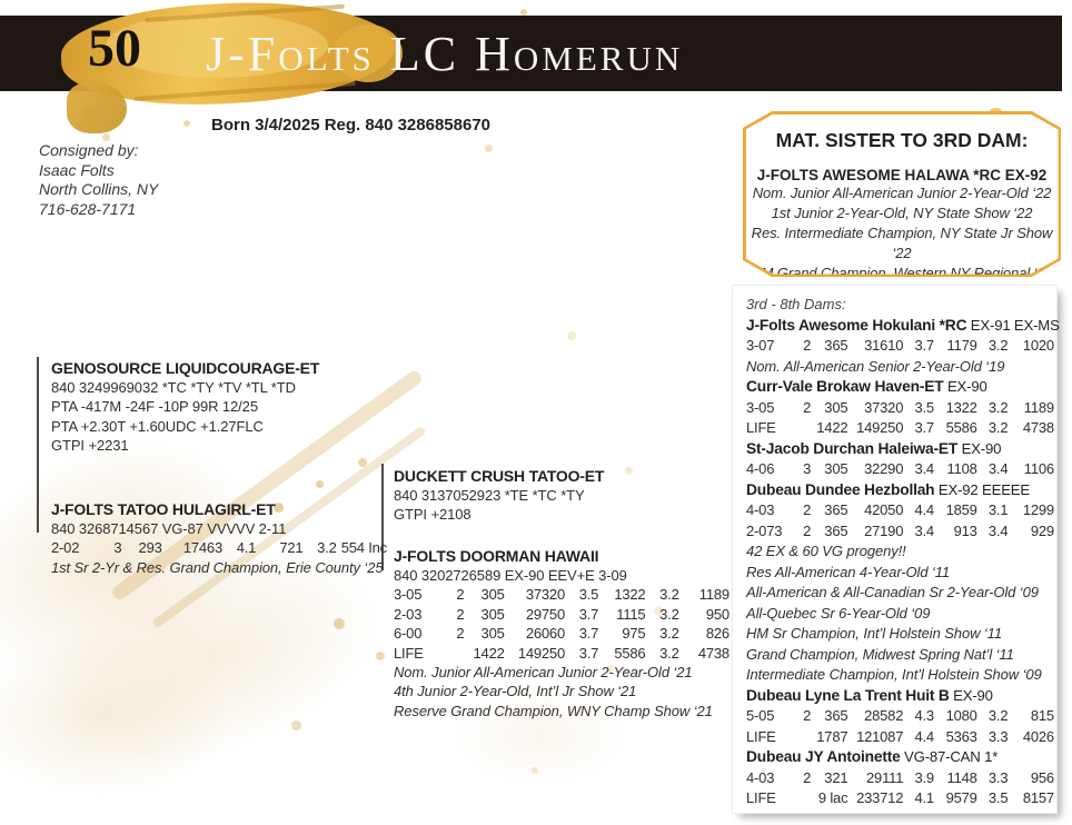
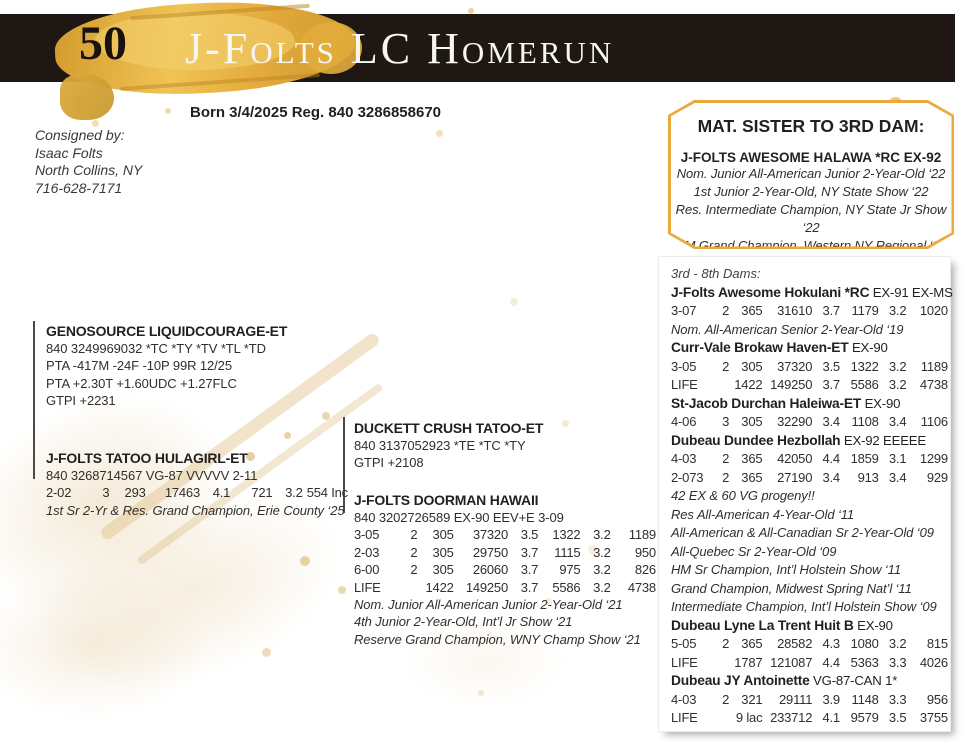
  50
  J-Folts LC Homerun
  Born 3/4/2025 Reg. 840 3286858670
  Consigned by:
  Isaac Folts
  North Collins, NY
  716-628-7171
  GENOSOURCE LIQUIDCOURAGE-ET
  840 3249969032 *TC *TY *TV *TL *TD
  PTA -417M -24F -10P 99R 12/25
  PTA +2.30T +1.60UDC +1.27FLC
  GTPI +2231
  J-FOLTS TATOO HULAGIRL-ET
  840 3268714567 VG-87 VVVVV 2-11
  2-02
  3
  293
  17463
  4.1
  721
  3.2
  554 Inc
  1st Sr 2-Yr & Res. Grand Champion, Erie County ‘25
  DUCKETT CRUSH TATOO-ET
  840 3137052923 *TE *TC *TY
  GTPI +2108
  J-FOLTS DOORMAN HAWAII
  840 3202726589 EX-90 EEV+E 3-09
  3-05
  2
  305
  37320
  3.5
  1322
  3.2
  1189
  2-03
  2
  305
  29750
  3.7
  1115
  3.2
  950
  6-00
  2
  305
  26060
  3.7
  975
  3.2
  826
  LIFE
  1422
  149250
  3.7
  5586
  3.2
  4738
  Nom. Junior All-American Junior 2-Year-Old ‘21
  4th Junior 2-Year-Old, Int’l Jr Show ‘21
  Reserve Grand Champion, WNY Champ Show ‘21
  MAT. SISTER TO 3RD DAM:
  J-FOLTS AWESOME HALAWA *RC EX-92
  Nom. Junior All-American Junior 2-Year-Old ‘22
  1st Junior 2-Year-Old, NY State Show ‘22
  Res. Intermediate Champion, NY State Jr Show ‘22
  Grand Champion, Western NY Regional
  3rd - 8th Dams:
  J-Folts Awesome Hokulani *RC EX-91 EX-MS
  3-07
  2
  365
  31610
  3.7
  1179
  3.2
  1020
  Nom. All-American Senior 2-Year-Old ‘19
  Curr-Vale Brokaw Haven-ET EX-90
  3-05
  2
  305
  37320
  3.5
  1322
  3.2
  1189
  LIFE
  1422
  149250
  3.7
  5586
  3.2
  4738
  St-Jacob Durchan Haleiwa-ET EX-90
  4-06
  3
  305
  32290
  3.4
  1108
  3.4
  1106
  Dubeau Dundee Hezbollah EX-92 EEEEE
  4-03
  2
  365
  42050
  4.4
  1859
  3.1
  1299
  2-073
  2
  365
  27190
  3.4
  913
  3.4
  929
  42 EX & 60 VG progeny!!
  Res All-American 4-Year-Old ‘11
  All-American & All-Canadian Sr 2-Year-Old ‘09
- All-Quebec Sr 6-Year-Old ‘09
+ All-Quebec Sr 2-Year-Old ‘09
  HM Sr Champion, Int’l Holstein Show ‘11
  Grand Champion, Midwest Spring Nat’l ‘11
  Intermediate Champion, Int’l Holstein Show ‘09
  Dubeau Lyne La Trent Huit B EX-90
  5-05
  2
  365
  28582
  4.3
  1080
  3.2
  815
  LIFE
  1787
  121087
  4.4
  5363
  3.3
  4026
  Dubeau JY Antoinette VG-87-CAN 1*
  4-03
  2
  321
  29111
  3.9
  1148
  3.3
  956
  LIFE
  9 lac
  233712
  4.1
  9579
  3.5
- 8157
+ 3755
